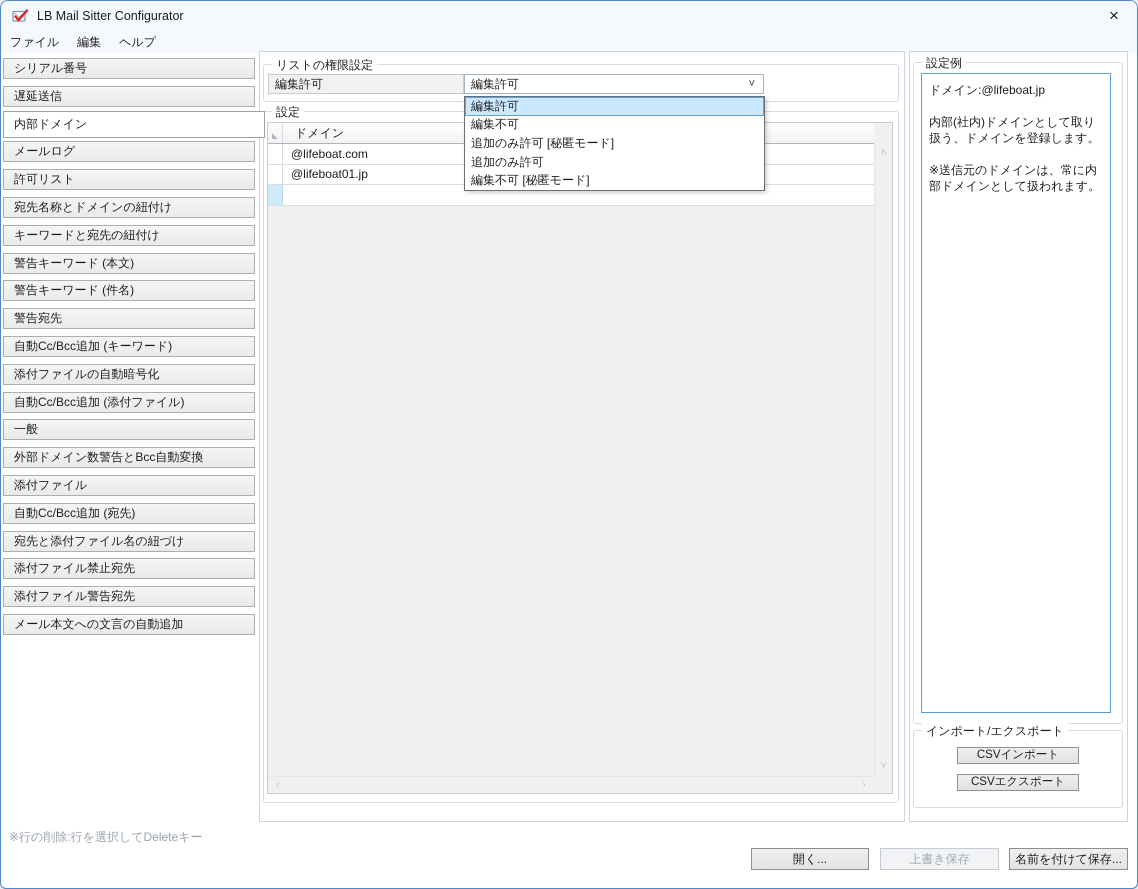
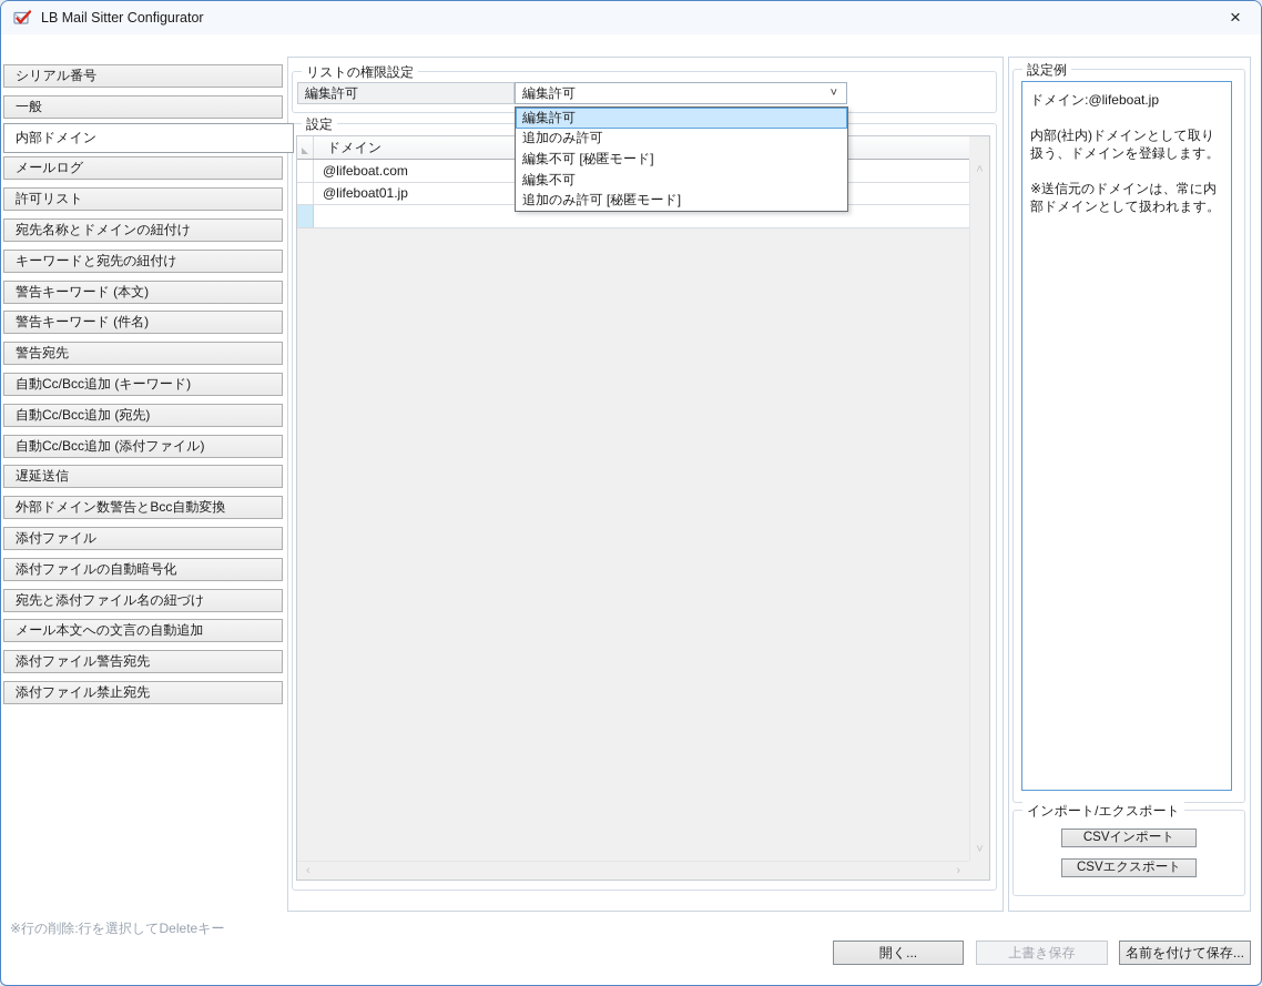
  LB Mail Sitter Configurator
  ×
- ファイル
- 編集
- ヘルプ
  シリアル番号
- 遅延送信
+ 一般
  内部ドメイン
  メールログ
  許可リスト
  宛先名称とドメインの紐付け
  キーワードと宛先の紐付け
  警告キーワード (本文)
  警告キーワード (件名)
  警告宛先
  自動Cc/Bcc追加 (キーワード)
- 添付ファイルの自動暗号化
+ 自動Cc/Bcc追加 (宛先)
  自動Cc/Bcc追加 (添付ファイル)
- 一般
+ 遅延送信
  外部ドメイン数警告とBcc自動変換
  添付ファイル
- 自動Cc/Bcc追加 (宛先)
+ 添付ファイルの自動暗号化
  宛先と添付ファイル名の紐づけ
- 添付ファイル禁止宛先
+ メール本文への文言の自動追加
  添付ファイル警告宛先
- メール本文への文言の自動追加
+ 添付ファイル禁止宛先
  リストの権限設定
  編集許可
  編集許可
  ˅
  設定
  ドメイン
  @lifeboat.com
  @lifeboat01.jp
  ˄
  ˅
  ‹
  ›
  編集許可
- 編集不可
+ 追加のみ許可
- 追加のみ許可 [秘匿モード]
+ 編集不可 [秘匿モード]
- 追加のみ許可
+ 編集不可
- 編集不可 [秘匿モード]
+ 追加のみ許可 [秘匿モード]
  設定例
  ドメイン:@lifeboat.jp
  内部(社内)ドメインとして取り扱う、ドメインを登録します。
  ※送信元のドメインは、常に内部ドメインとして扱われます。
  インポート/エクスポート
  CSVインポート
  CSVエクスポート
  ※行の削除:行を選択してDeleteキー
  開く...
  上書き保存
  名前を付けて保存...
